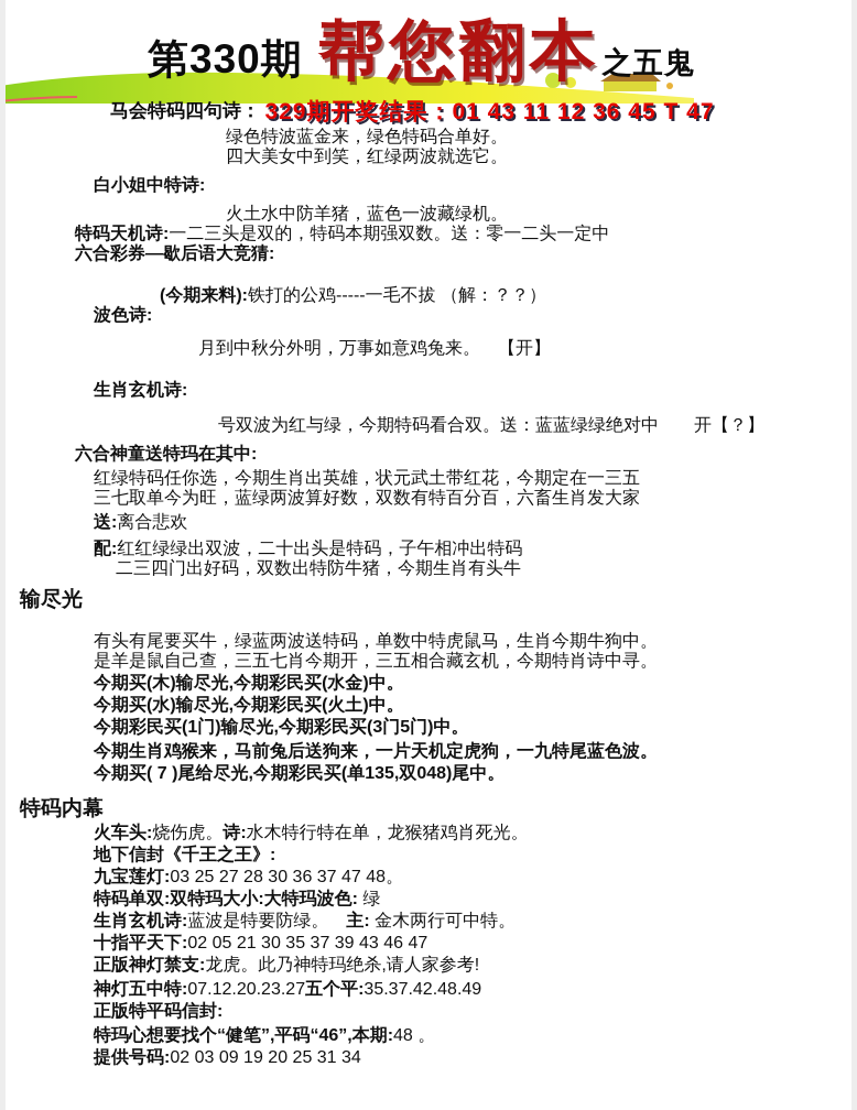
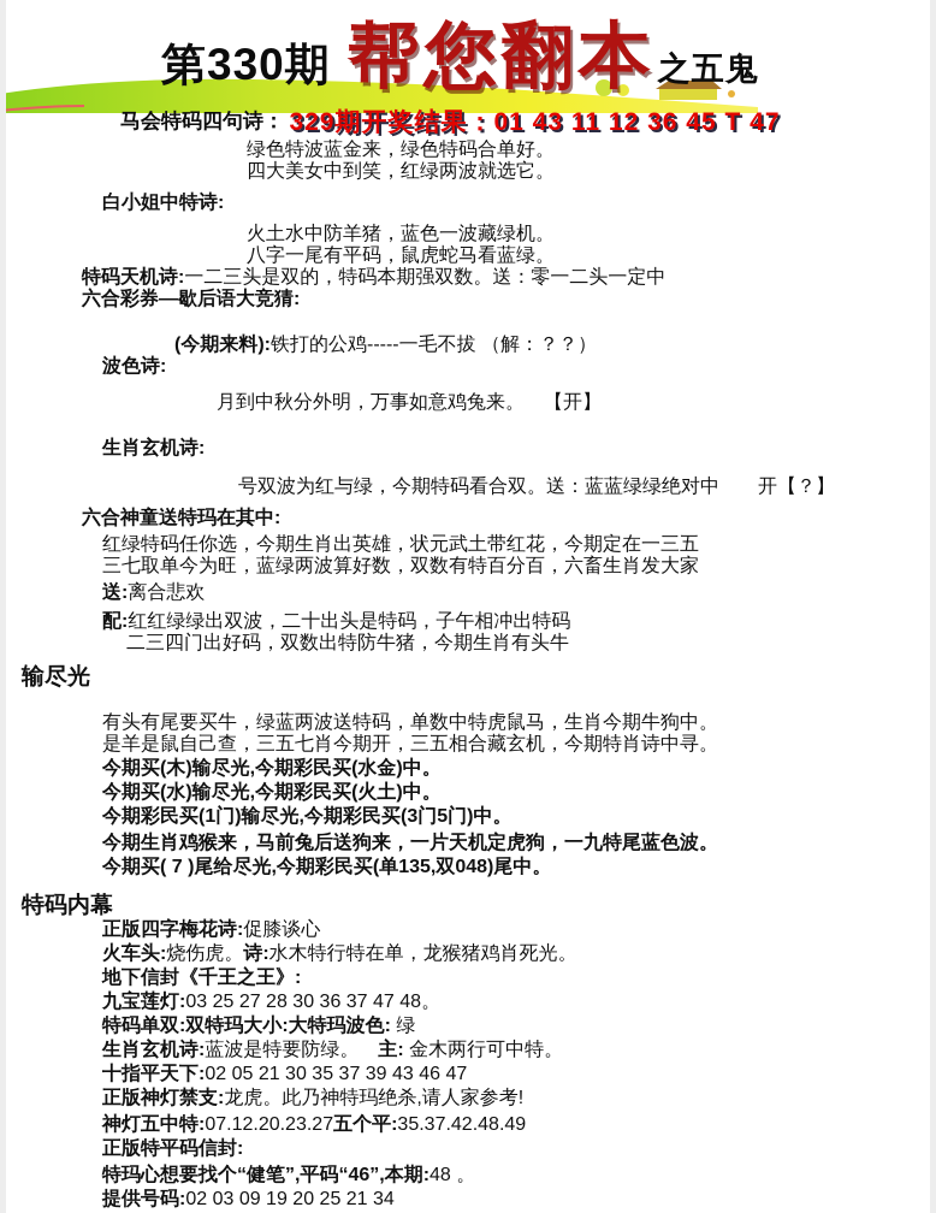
  第330期
  帮您翻本
  之五鬼
  马会特码四句诗： 329期开奖结果：01 43 11 12 36 45 T 47
  绿色特波蓝金来，绿色特码合单好。
  四大美女中到笑，红绿两波就选它。
  白小姐中特诗:
  火土水中防羊猪，蓝色一波藏绿机。
+ 八字一尾有平码，鼠虎蛇马看蓝绿。
  特码天机诗:一二三头是双的，特码本期强双数。送：零一二头一定中
  六合彩券—歇后语大竞猜:
  (今期来料):铁打的公鸡-----一毛不拔 （解：？？）
  波色诗:
  月到中秋分外明，万事如意鸡兔来。 【开】
  生肖玄机诗:
  号双波为红与绿，今期特码看合双。送：蓝蓝绿绿绝对中 开【？】
  六合神童送特玛在其中:
  红绿特码任你选，今期生肖出英雄，状元武土带红花，今期定在一三五
  三七取单今为旺，蓝绿两波算好数，双数有特百分百，六畜生肖发大家
  送:离合悲欢
  配:红红绿绿出双波，二十出头是特码，子午相冲出特码
  二三四门出好码，双数出特防牛猪，今期生肖有头牛
  输尽光
  有头有尾要买牛，绿蓝两波送特码，单数中特虎鼠马，生肖今期牛狗中。
  是羊是鼠自己查，三五七肖今期开，三五相合藏玄机，今期特肖诗中寻。
  今期买(木)输尽光,今期彩民买(水金)中。
  今期买(水)输尽光,今期彩民买(火土)中。
  今期彩民买(1门)输尽光,今期彩民买(3门5门)中。
  今期生肖鸡猴来，马前兔后送狗来，一片天机定虎狗，一九特尾蓝色波。
  今期买( 7 )尾给尽光,今期彩民买(单135,双048)尾中。
  特码内幕
+ 正版四字梅花诗:促膝谈心
  火车头:烧伤虎。诗:水木特行特在单，龙猴猪鸡肖死光。
  地下信封《千王之王》:
  九宝莲灯:03 25 27 28 30 36 37 47 48。
  特码单双:双特玛大小:大特玛波色: 绿
  生肖玄机诗:蓝波是特要防绿。 主: 金木两行可中特。
  十指平天下:02 05 21 30 35 37 39 43 46 47
  正版神灯禁支:龙虎。此乃神特玛绝杀,请人家参考!
  神灯五中特:07.12.20.23.27五个平:35.37.42.48.49
  正版特平码信封:
  特玛心想要找个“健笔”,平码“46”,本期:48 。
- 提供号码:02 03 09 19 20 25 31 34
+ 提供号码:02 03 09 19 20 25 21 34
